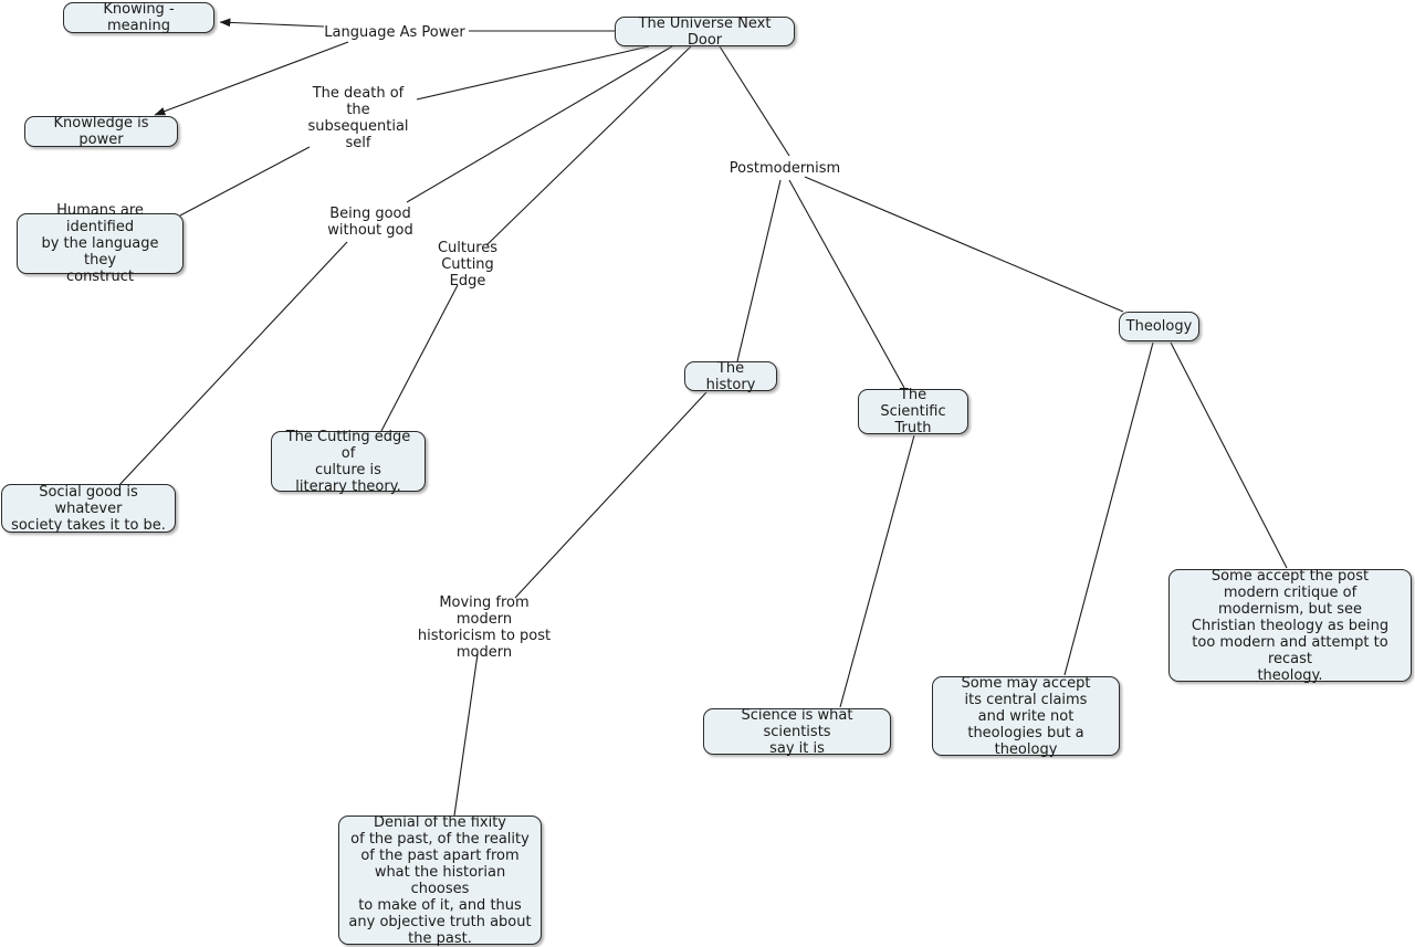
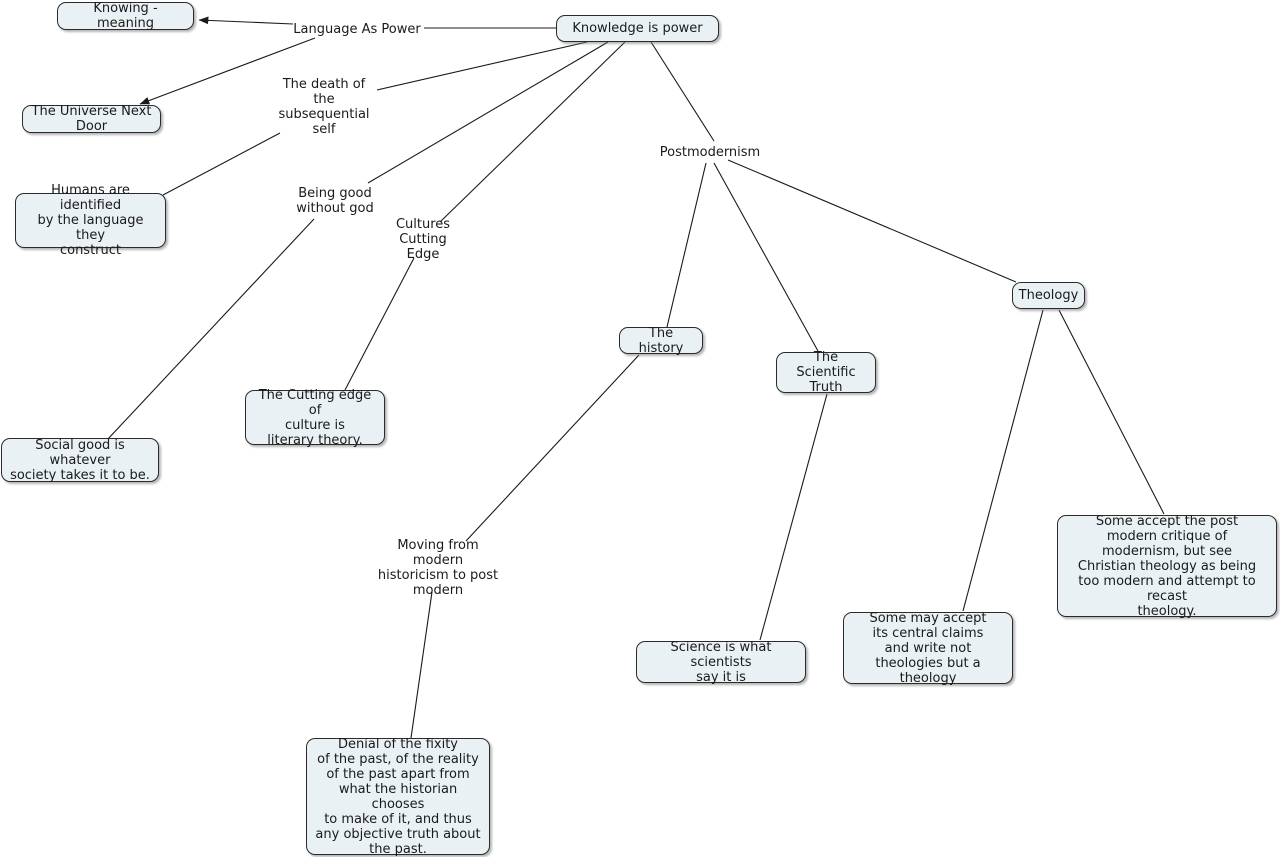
- The Universe Next Door
+ Knowledge is power
  Language As Power
  Knowing - meaning
- Knowledge is power
+ The Universe Next Door
  The death of the
  subsequential
  self
  Humans are identified
  by the language they
  construct
  Being good
  without god
  Social good is whatever
  society takes it to be.
  Cultures Cutting
  Edge
  The Cutting edge of
  culture is
  literary theory.
  Postmodernism
  The history
  The Scientific
  Truth
  Theology
  Moving from modern
  historicism to post
  modern
  Denial of the fixity
  of the past, of the reality
  of the past apart from
  what the historian chooses
  to make of it, and thus
  any objective truth about
  the past.
  Science is what scientists
  say it is
  Some may accept
  its central claims
  and write not
  theologies but a theology
  Some accept the post
  modern critique of
  modernism, but see
  Christian theology as being
  too modern and attempt to recast
  theology.
